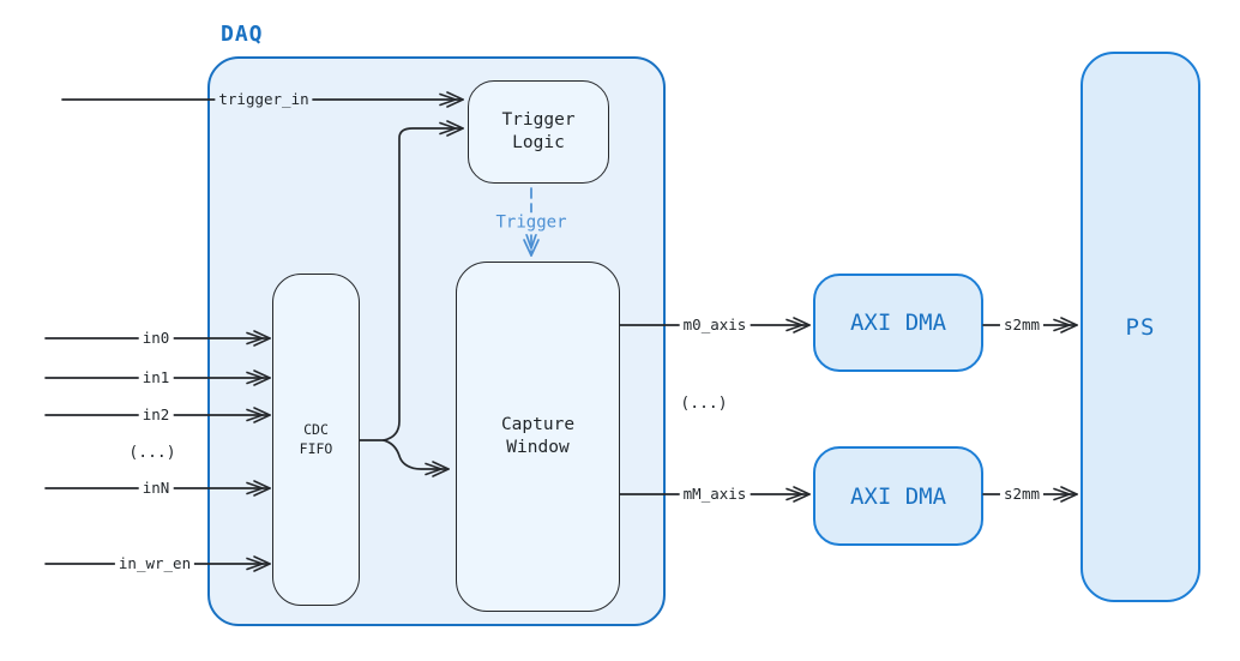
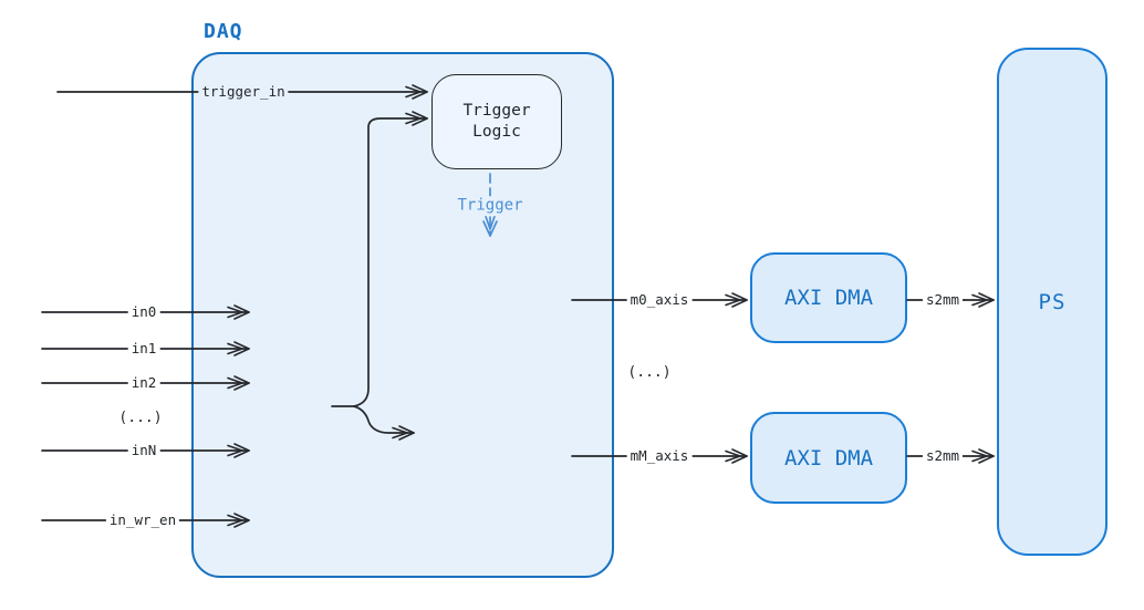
  DAQ
  Trigger
  Logic
- CDC
- FIFO
- Capture
- Window
  AXI DMA
  AXI DMA
  PS
  trigger_in
  in0
  in1
  in2
  (...)
  inN
  in_wr_en
  Trigger
  m0_axis
  (...)
  mM_axis
  s2mm
  s2mm
